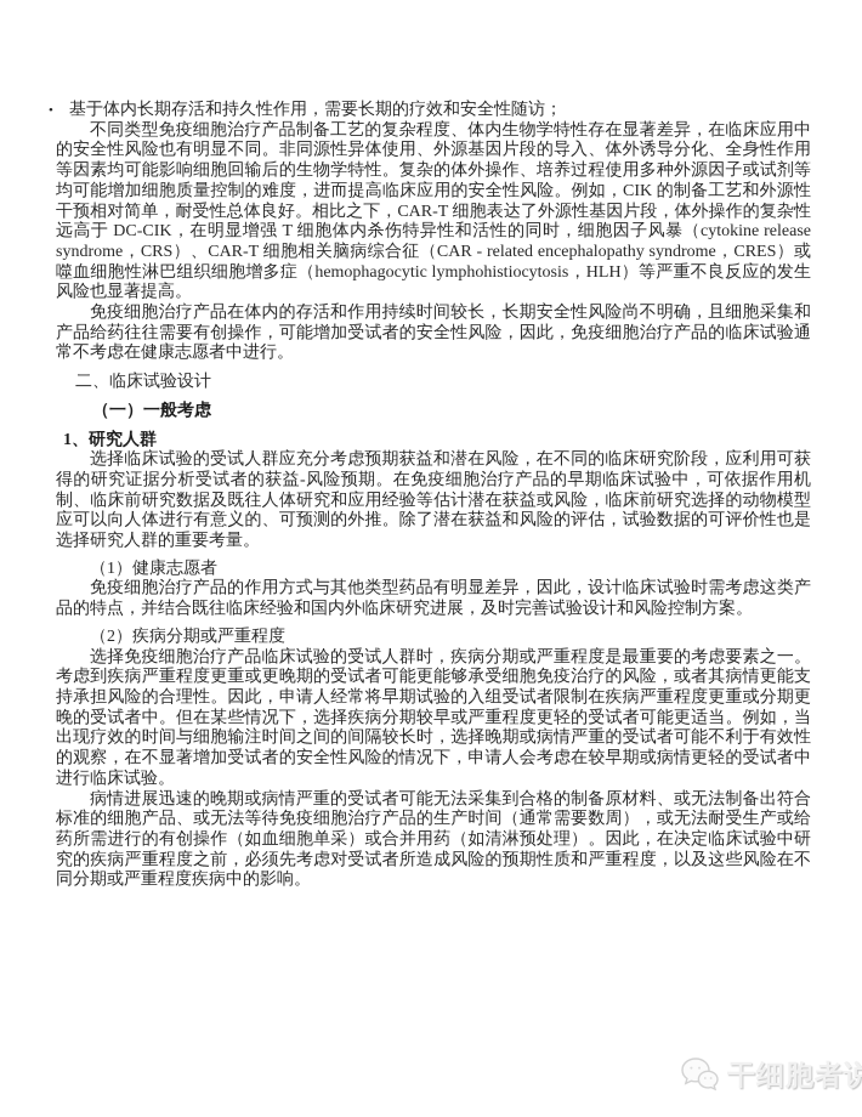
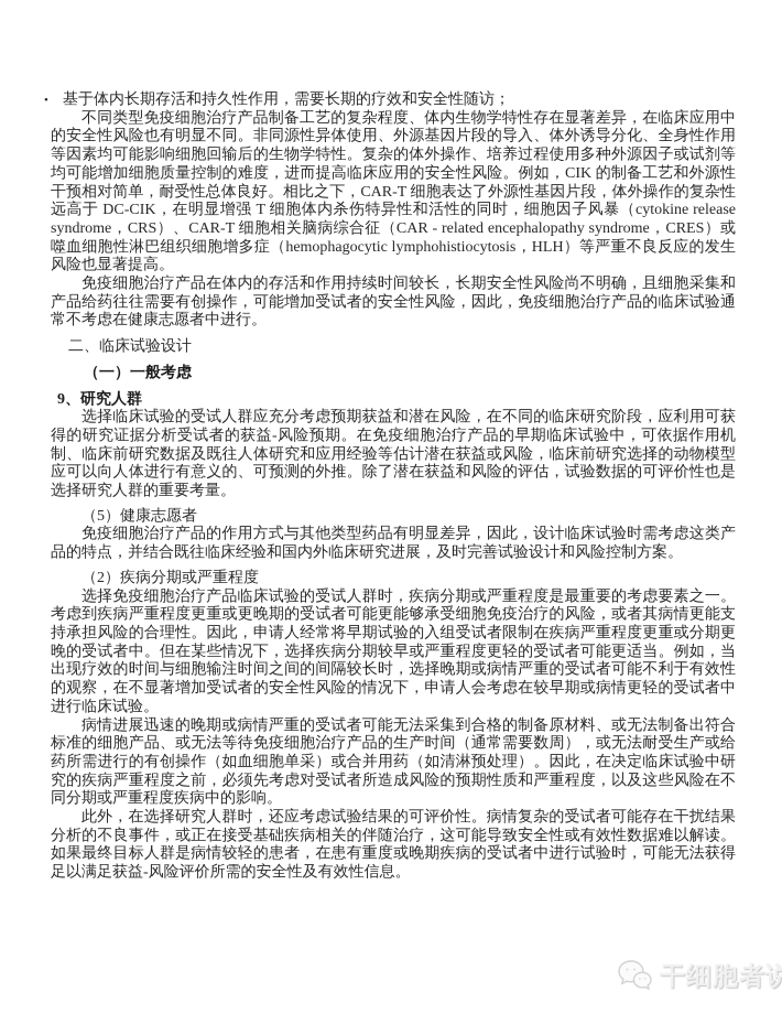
  •
  基于体内长期存活和持久性作用，需要长期的疗效和安全性随访；
  不同类型免疫细胞治疗产品制备工艺的复杂程度、体内生物学特性存在显著差异，在临床应用中的安全性风险也有明显不同。非同源性异体使用、外源基因片段的导入、体外诱导分化、全身性作用等因素均可能影响细胞回输后的生物学特性。复杂的体外操作、培养过程使用多种外源因子或试剂等均可能增加细胞质量控制的难度，进而提高临床应用的安全性风险。例如，CIK 的制备工艺和外源性干预相对简单，耐受性总体良好。相比之下，CAR-T 细胞表达了外源性基因片段，体外操作的复杂性远高于 DC-CIK，在明显增强 T 细胞体内杀伤特异性和活性的同时，细胞因子风暴（cytokine release syndrome，CRS）、CAR-T 细胞相关脑病综合征（CAR - related encephalopathy syndrome，CRES）或噬血细胞性淋巴组织细胞增多症（hemophagocytic lymphohistiocytosis，HLH）等严重不良反应的发生风险也显著提高。
  免疫细胞治疗产品在体内的存活和作用持续时间较长，长期安全性风险尚不明确，且细胞采集和产品给药往往需要有创操作，可能增加受试者的安全性风险，因此，免疫细胞治疗产品的临床试验通常不考虑在健康志愿者中进行。
  二、临床试验设计
  （一）一般考虑
- 1、研究人群
+ 9、研究人群
  选择临床试验的受试人群应充分考虑预期获益和潜在风险，在不同的临床研究阶段，应利用可获得的研究证据分析受试者的获益-风险预期。在免疫细胞治疗产品的早期临床试验中，可依据作用机制、临床前研究数据及既往人体研究和应用经验等估计潜在获益或风险，临床前研究选择的动物模型应可以向人体进行有意义的、可预测的外推。除了潜在获益和风险的评估，试验数据的可评价性也是选择研究人群的重要考量。
- （1）健康志愿者
+ （5）健康志愿者
  免疫细胞治疗产品的作用方式与其他类型药品有明显差异，因此，设计临床试验时需考虑这类产品的特点，并结合既往临床经验和国内外临床研究进展，及时完善试验设计和风险控制方案。
  （2）疾病分期或严重程度
  选择免疫细胞治疗产品临床试验的受试人群时，疾病分期或严重程度是最重要的考虑要素之一。考虑到疾病严重程度更重或更晚期的受试者可能更能够承受细胞免疫治疗的风险，或者其病情更能支持承担风险的合理性。因此，申请人经常将早期试验的入组受试者限制在疾病严重程度更重或分期更晚的受试者中。但在某些情况下，选择疾病分期较早或严重程度更轻的受试者可能更适当。例如，当出现疗效的时间与细胞输注时间之间的间隔较长时，选择晚期或病情严重的受试者可能不利于有效性的观察，在不显著增加受试者的安全性风险的情况下，申请人会考虑在较早期或病情更轻的受试者中进行临床试验。
  病情进展迅速的晚期或病情严重的受试者可能无法采集到合格的制备原材料、或无法制备出符合标准的细胞产品、或无法等待免疫细胞治疗产品的生产时间（通常需要数周），或无法耐受生产或给药所需进行的有创操作（如血细胞单采）或合并用药（如清淋预处理）。因此，在决定临床试验中研究的疾病严重程度之前，必须先考虑对受试者所造成风险的预期性质和严重程度，以及这些风险在不同分期或严重程度疾病中的影响。
+ 此外，在选择研究人群时，还应考虑试验结果的可评价性。病情复杂的受试者可能存在干扰结果分析的不良事件，或正在接受基础疾病相关的伴随治疗，这可能导致安全性或有效性数据难以解读。如果最终目标人群是病情较轻的患者，在患有重度或晚期疾病的受试者中进行试验时，可能无法获得足以满足获益-风险评价所需的安全性及有效性信息。
  干细胞者说
